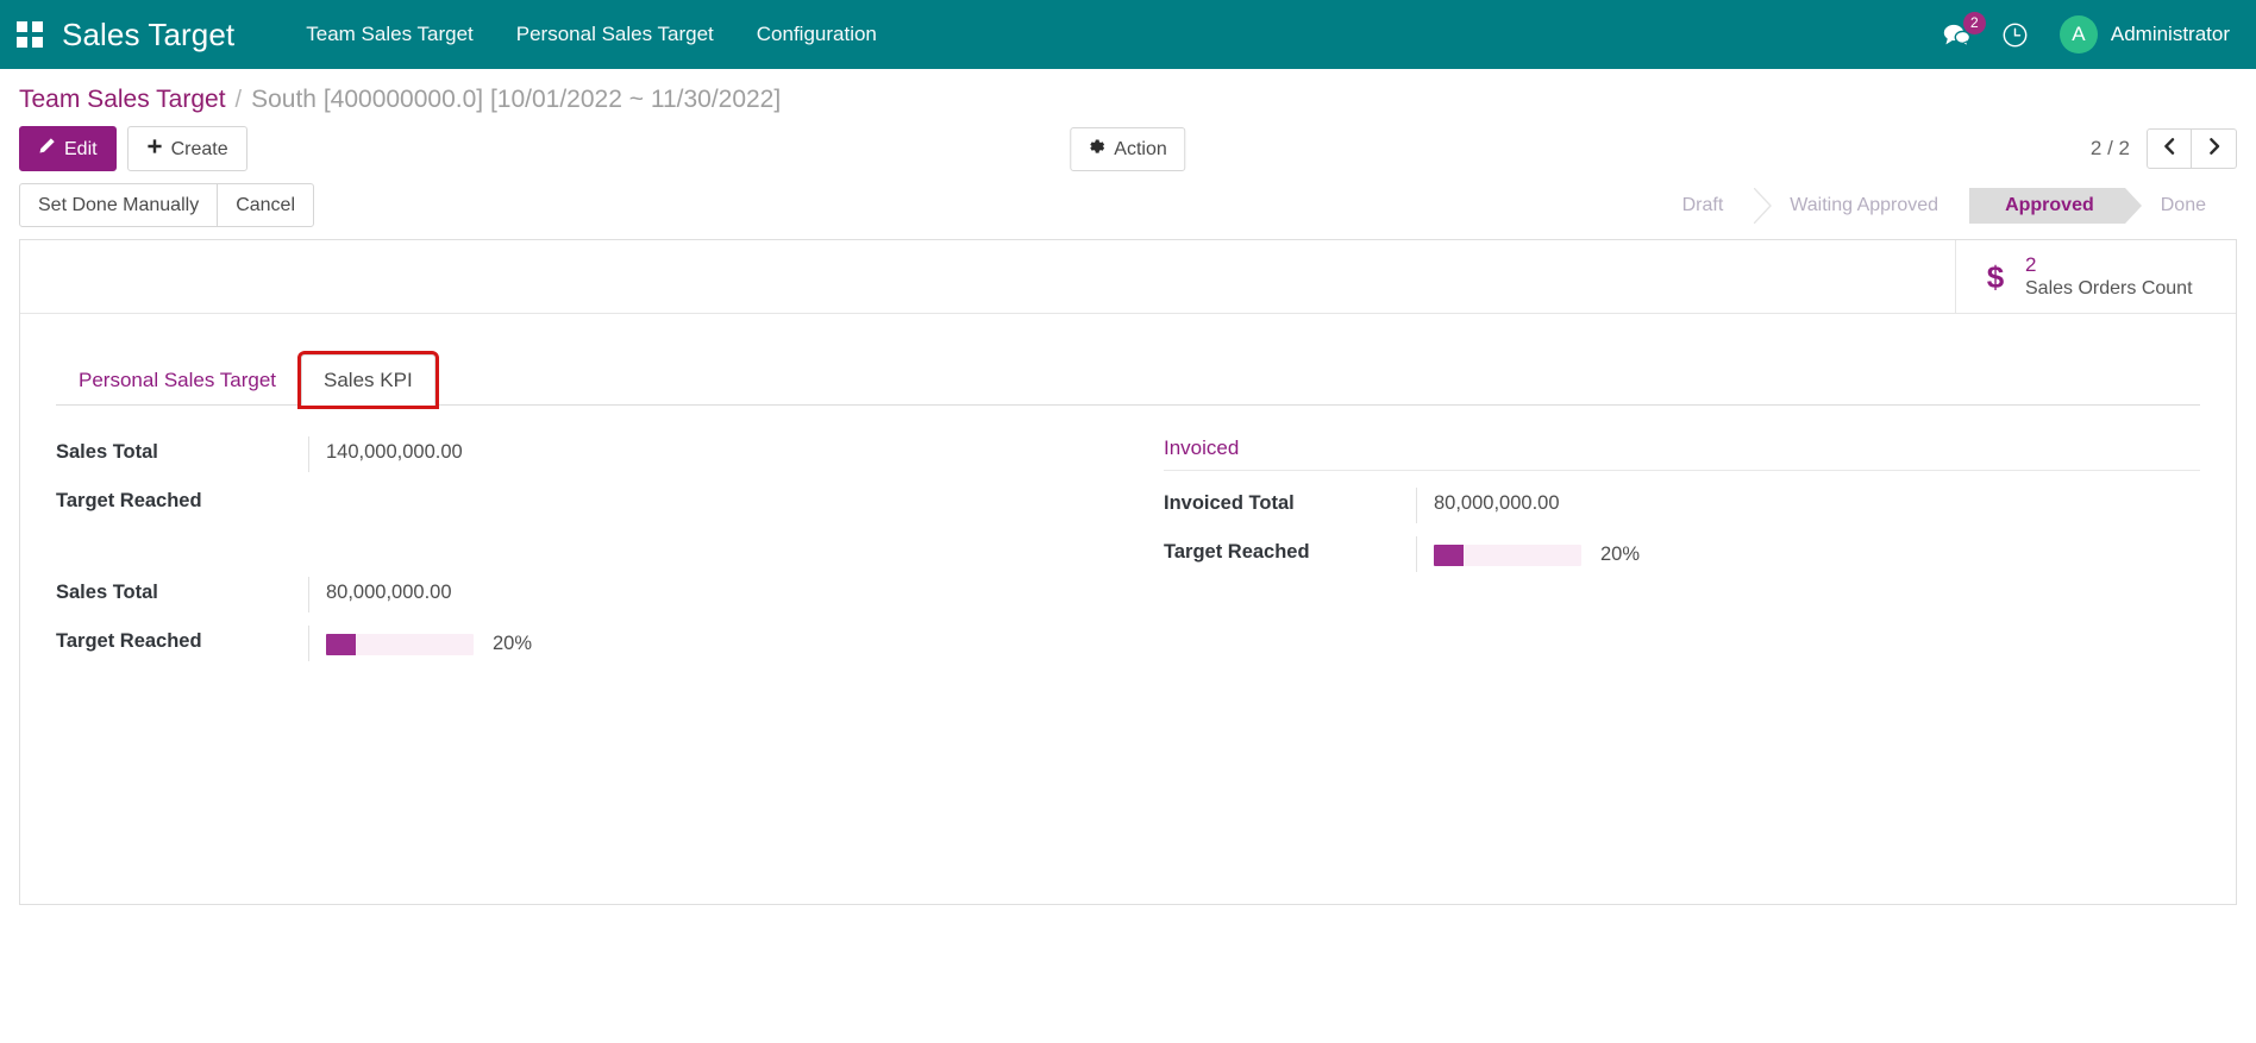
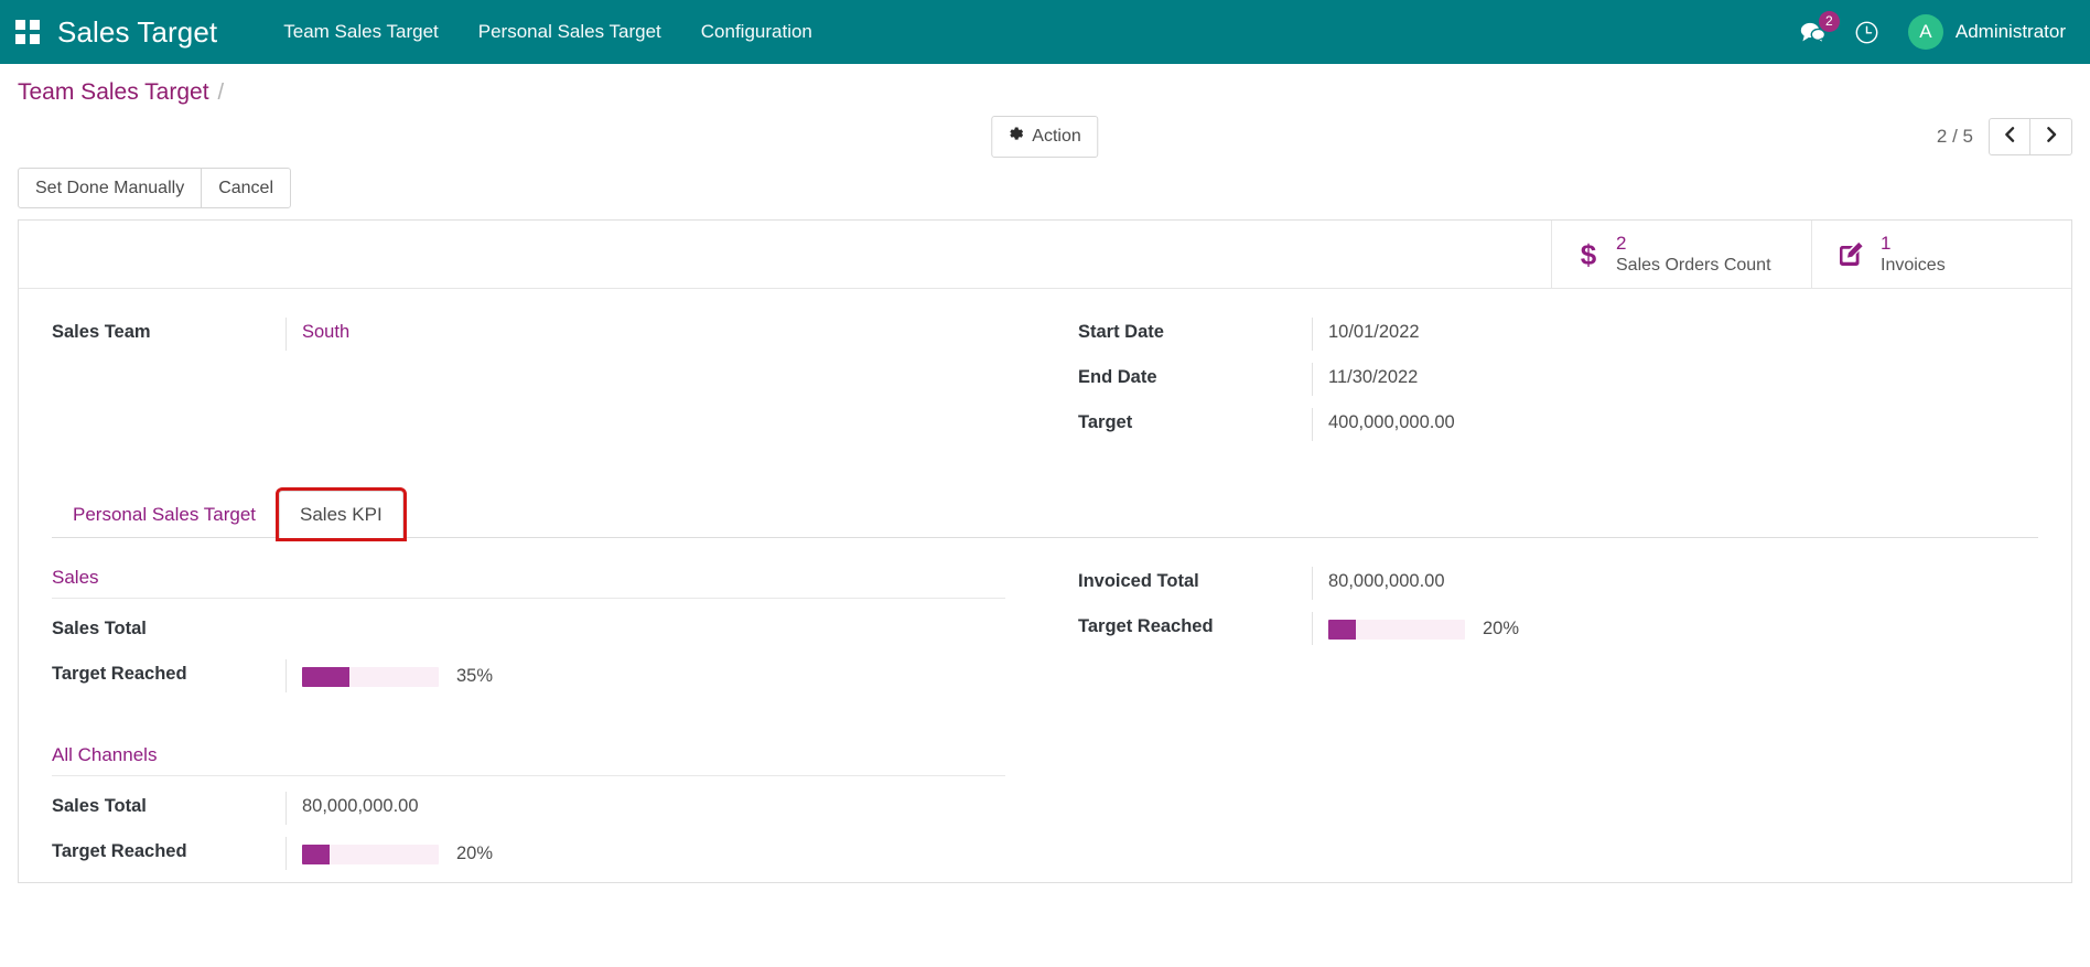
  Sales Target
  Team Sales Target
  Personal Sales Target
  Configuration
  2
  A
  Administrator
  Team Sales Target
  /
- South [400000000.0] [10/01/2022 ~ 11/30/2022]
- Edit
- Create
  Action
- 2 / 2
+ 2 / 5
  Set Done Manually
  Cancel
- Draft
- Waiting Approved
- Approved
- Done
  $
  2
  Sales Orders Count
+ 1
+ Invoices
+ Sales Team
+ South
+ Start Date
+ 10/01/2022
+ End Date
+ 11/30/2022
+ Target
+ 400,000,000.00
  Personal Sales Target
  Sales KPI
+ Sales
  Sales Total
- 140,000,000.00
  Target Reached
+ 35%
+ All Channels
  Sales Total
  80,000,000.00
  Target Reached
  20%
- Invoiced
  Invoiced Total
  80,000,000.00
  Target Reached
  20%
